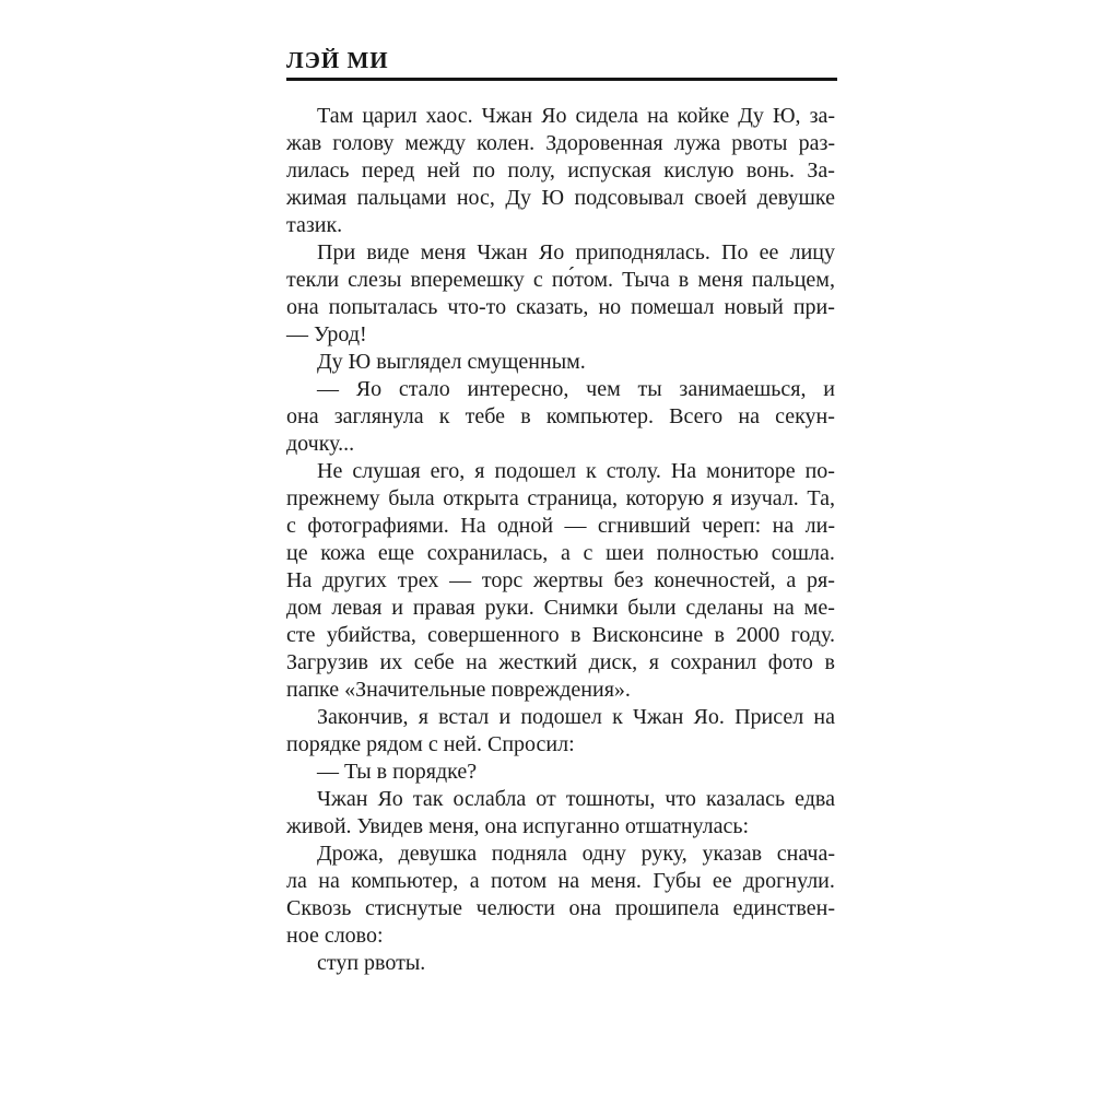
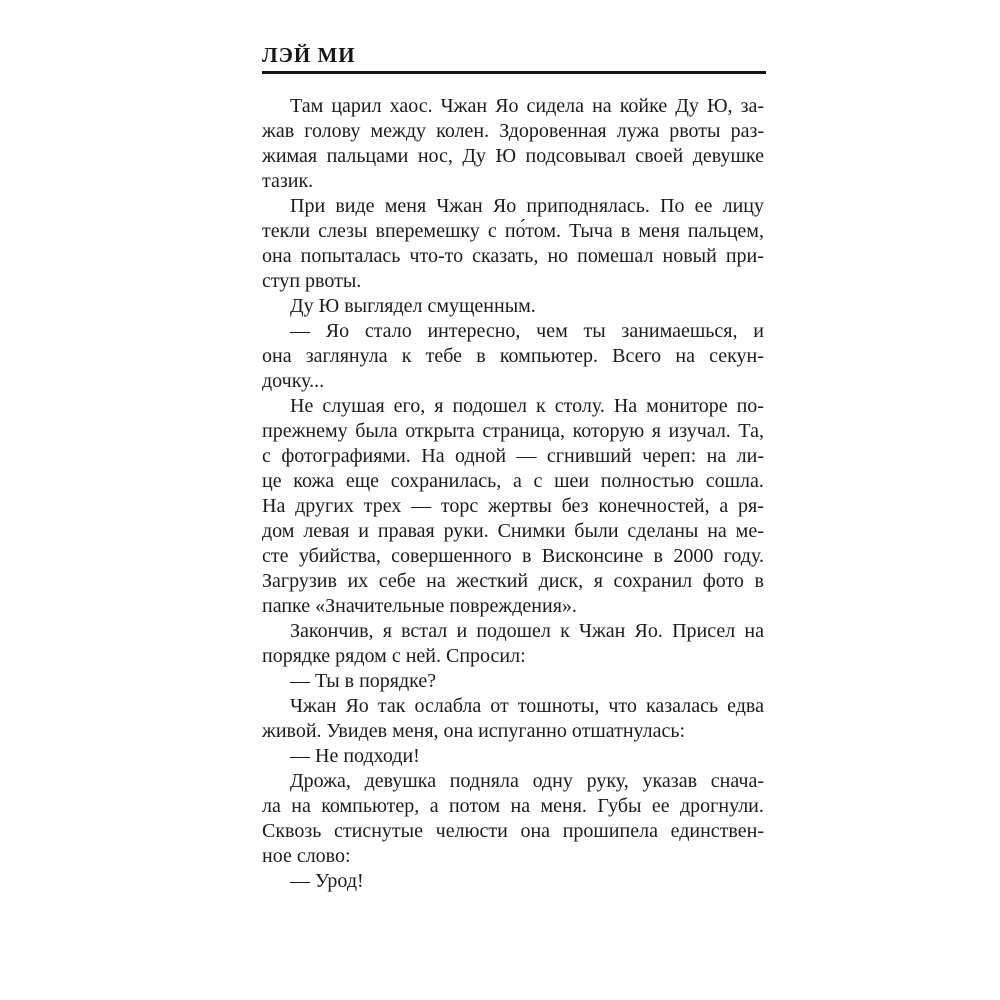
  ЛЭЙ МИ
  Там
  царил
  хаос.
  Чжан
  Яо
  сидела
  на
  койке
  Ду
  Ю,
  за-
  жав
  голову
  между
  колен.
  Здоровенная
  лужа
  рвоты
  раз-
- лилась
- перед
- ней
- по
- полу,
- испуская
- кислую
- вонь.
- За-
  жимая
  пальцами
  нос,
  Ду
  Ю
  подсовывал
  своей
  девушке
  тазик.
  При
  виде
  меня
  Чжан
  Яо
  приподнялась.
  По
  ее
  лицу
  текли
  слезы
  вперемешку
  с
  по́том.
  Тыча
  в
  меня
  пальцем,
  она
  попыталась
  что-то
  сказать,
  но
  помешал
  новый
  при-
- — Урод!
+ ступ рвоты.
  Ду Ю выглядел смущенным.
  —
  Яо
  стало
  интересно,
  чем
  ты
  занимаешься,
  и
  она
  заглянула
  к
  тебе
  в
  компьютер.
  Всего
  на
  секун-
  дочку...
  Не
  слушая
  его,
  я
  подошел
  к
  столу.
  На
  мониторе
  по-
  прежнему
  была
  открыта
  страница,
  которую
  я
  изучал.
  Та,
  с
  фотографиями.
  На
  одной
  —
  сгнивший
  череп:
  на
  ли-
  це
  кожа
  еще
  сохранилась,
  а
  с
  шеи
  полностью
  сошла.
  На
  других
  трех
  —
  торс
  жертвы
  без
  конечностей,
  а
  ря-
  дом
  левая
  и
  правая
  руки.
  Снимки
  были
  сделаны
  на
  ме-
  сте
  убийства,
  совершенного
  в
  Висконсине
  в
  2000
  году.
  Загрузив
  их
  себе
  на
  жесткий
  диск,
  я
  сохранил
  фото
  в
  папке «Значительные повреждения».
  Закончив,
  я
  встал
  и
  подошел
  к
  Чжан
  Яо.
  Присел
  на
  порядке рядом с ней. Спросил:
  — Ты в порядке?
  Чжан
  Яо
  так
  ослабла
  от
  тошноты,
  что
  казалась
  едва
  живой. Увидев меня, она испуганно отшатнулась:
+ — Не подходи!
  Дрожа,
  девушка
  подняла
  одну
  руку,
  указав
  снача-
  ла
  на
  компьютер,
  а
  потом
  на
  меня.
  Губы
  ее
  дрогнули.
  Сквозь
  стиснутые
  челюсти
  она
  прошипела
  единствен-
  ное слово:
- ступ рвоты.
+ — Урод!
